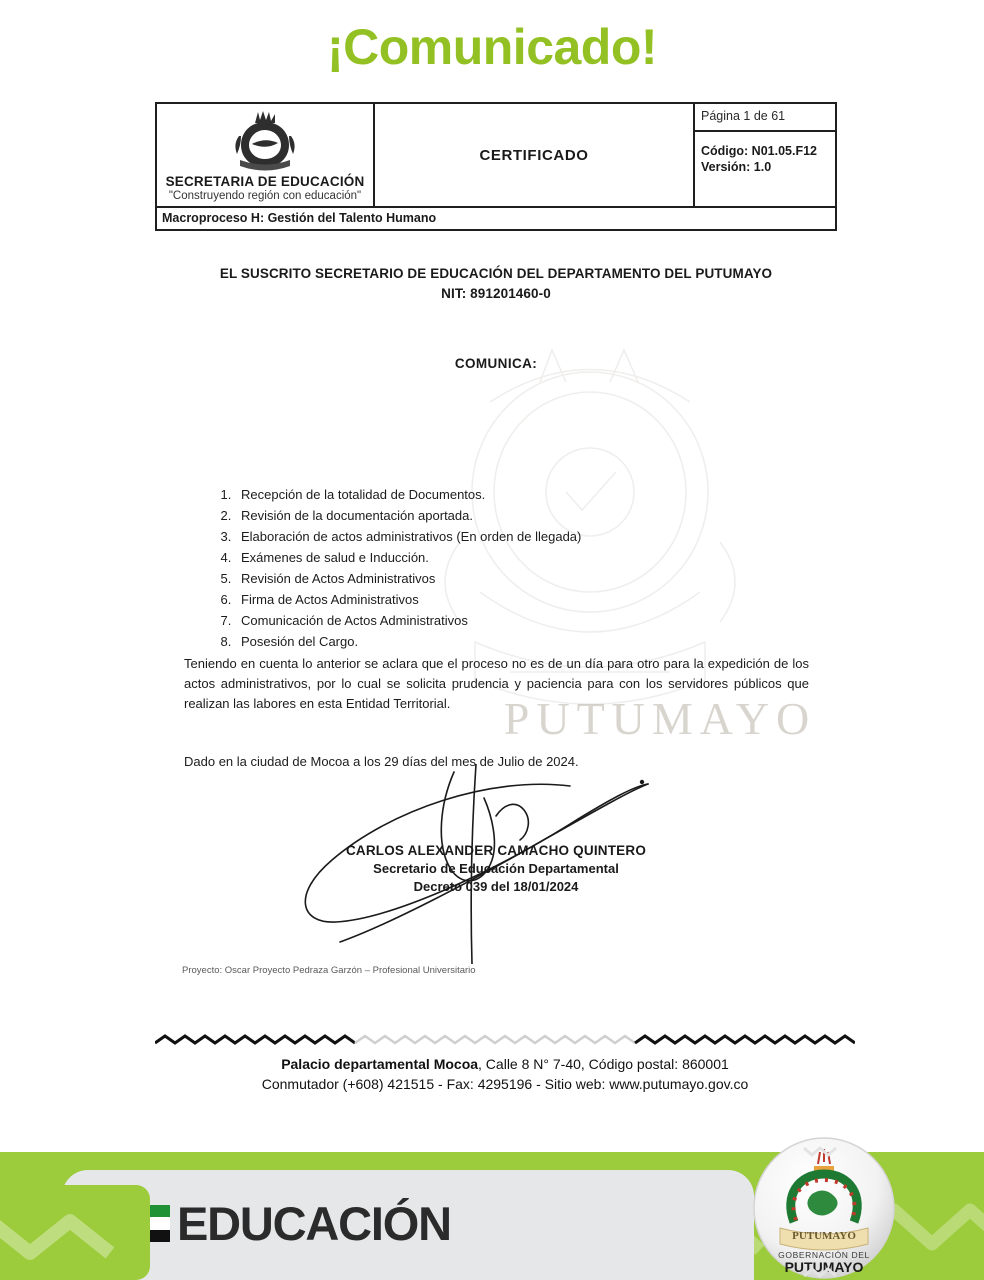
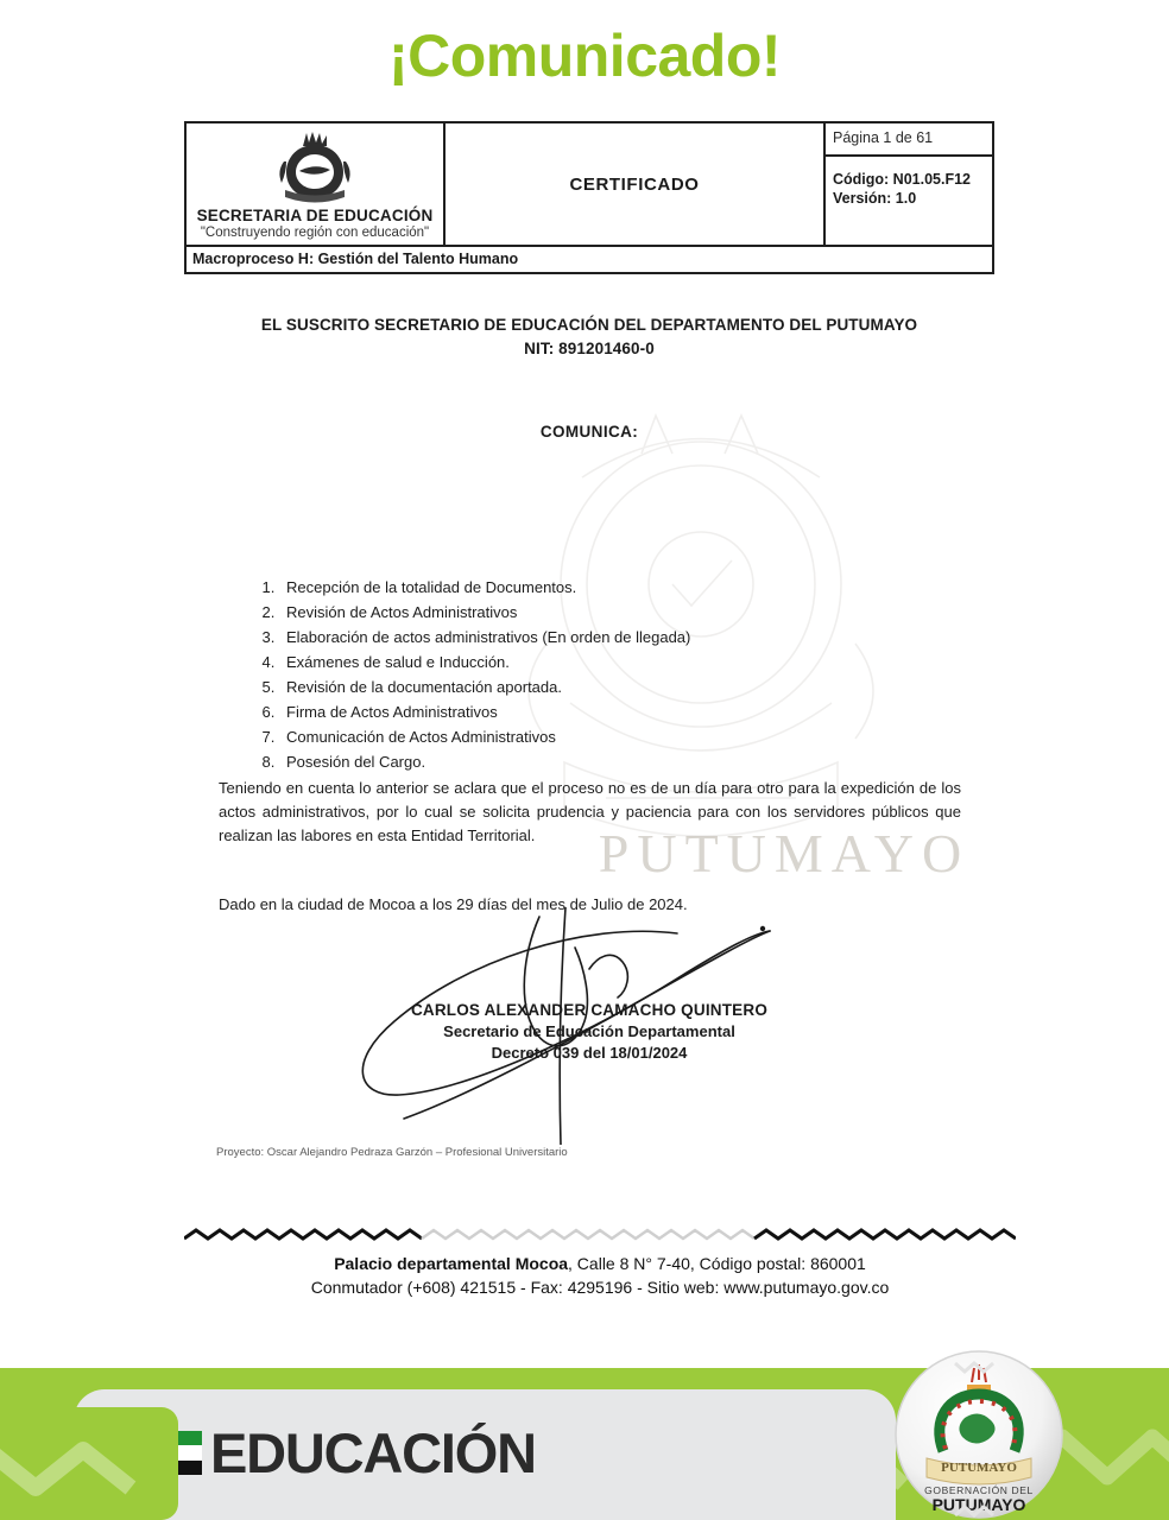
  ¡Comunicado!
  PUTUMAYO
  SECRETARIA DE EDUCACIÓN
  "Construyendo región con educación"
  CERTIFICADO
  Página 1 de 61
  Código: N01.05.F12
  Versión: 1.0
  Macroproceso H: Gestión del Talento Humano
  EL SUSCRITO SECRETARIO DE EDUCACIÓN DEL DEPARTAMENTO DEL PUTUMAYO
  NIT: 891201460-0
  COMUNICA:
  Recepción de la totalidad de Documentos.
- Revisión de la documentación aportada.
+ Revisión de Actos Administrativos
  Elaboración de actos administrativos (En orden de llegada)
  Exámenes de salud e Inducción.
- Revisión de Actos Administrativos
+ Revisión de la documentación aportada.
  Firma de Actos Administrativos
  Comunicación de Actos Administrativos
  Posesión del Cargo.
  Teniendo en cuenta lo anterior se aclara que el proceso no es de un día para otro para la expedición de los actos administrativos, por lo cual se solicita prudencia y paciencia para con los servidores públicos que realizan las labores en esta Entidad Territorial.
  Dado en la ciudad de Mocoa a los 29 días del mes de Julio de 2024.
  CARLOS ALEXANDER CAMACHO QUINTERO
  Secretario de Educación Departamental
  Decreto 039 del 18/01/2024
- Proyecto: Oscar Proyecto Pedraza Garzón – Profesional Universitario
+ Proyecto: Oscar Alejandro Pedraza Garzón – Profesional Universitario
  Palacio departamental Mocoa, Calle 8 N° 7-40, Código postal: 860001
  Conmutador (+608) 421515 - Fax: 4295196 - Sitio web: www.putumayo.gov.co
  EDUCACIÓN
  PUTUMAYO
  GOBERNACIÓN DEL
  PUTUMAYO
